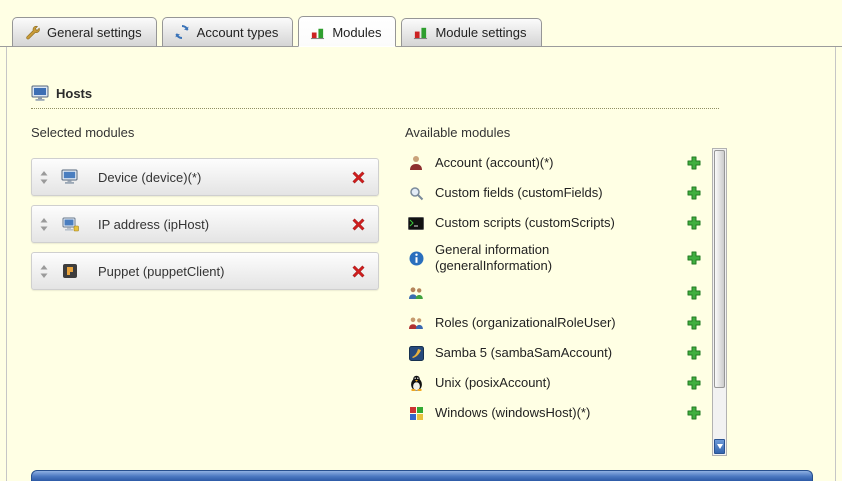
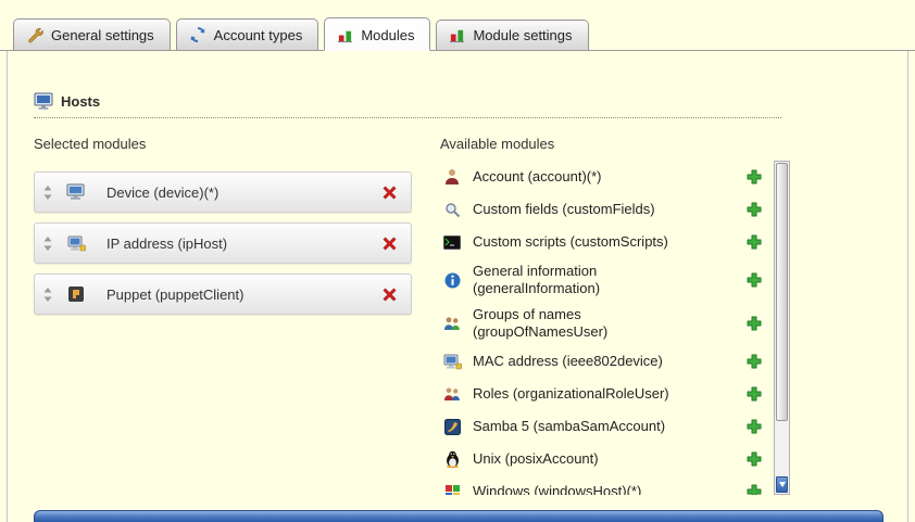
  General settings
  Account types
  Modules
  Module settings
  Hosts
  Selected modules
  Device (device)(*)
  IP address (ipHost)
  Puppet (puppetClient)
  Available modules
  Account (account)(*)
  Custom fields (customFields)
  Custom scripts (customScripts)
  General information (generalInformation)
+ Groups of names (groupOfNamesUser)
+ MAC address (ieee802device)
  Roles (organizationalRoleUser)
  Samba 5 (sambaSamAccount)
  Unix (posixAccount)
  Windows (windowsHost)(*)
